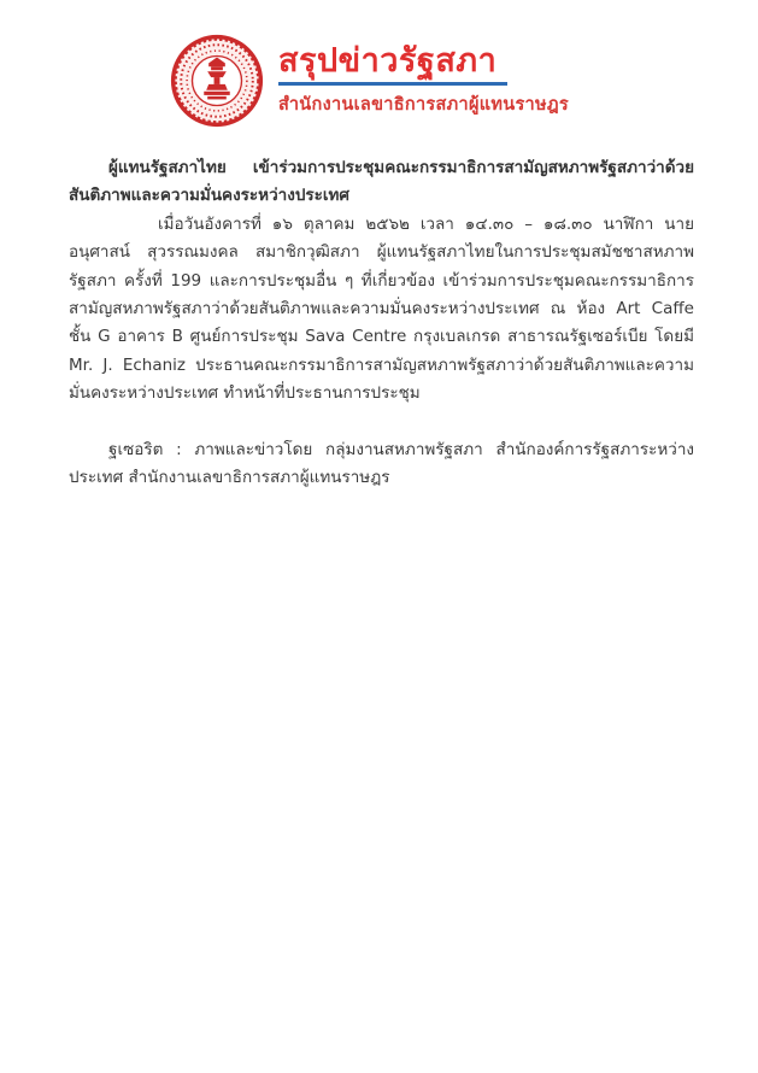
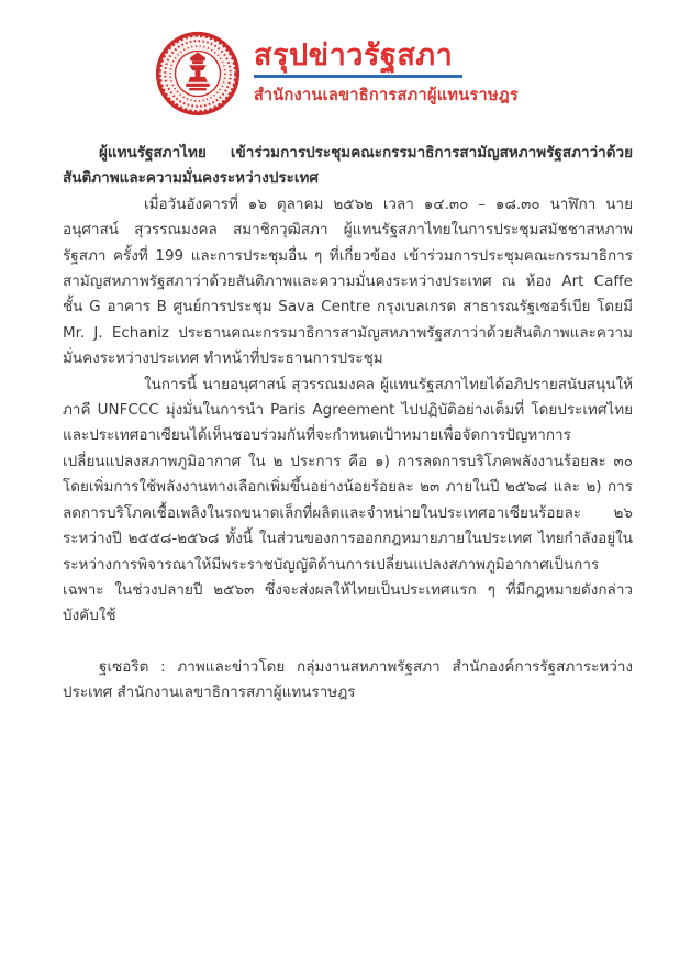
  สรุปข่าวรัฐสภา
  สำนักงานเลขาธิการสภาผู้แทนราษฎร
  ผู้แทนรัฐสภาไทย เข้าร่วมการประชุมคณะกรรมาธิการสามัญสหภาพรัฐสภาว่าด้วยสันติภาพและความมั่นคงระหว่างประเทศ
  เมื่อวันอังคารที่ ๑๖ ตุลาคม ๒๕๖๒ เวลา ๑๔.๓๐ – ๑๘.๓๐ นาฬิกา นายอนุศาสน์ สุวรรณมงคล สมาชิกวุฒิสภา ผู้แทนรัฐสภาไทยในการประชุมสมัชชาสหภาพรัฐสภา ครั้งที่ 199 และการประชุมอื่น ๆ ที่เกี่ยวข้อง เข้าร่วมการประชุมคณะกรรมาธิการสามัญสหภาพรัฐสภาว่าด้วยสันติภาพและความมั่นคงระหว่างประเทศ ณ ห้อง Art Caffe ชั้น G อาคาร B ศูนย์การประชุม Sava Centre กรุงเบลเกรด สาธารณรัฐเซอร์เบีย โดยมี Mr. J. Echaniz ประธานคณะกรรมาธิการสามัญสหภาพรัฐสภาว่าด้วยสันติภาพและความมั่นคงระหว่างประเทศ ทำหน้าที่ประธานการประชุม
+ ในการนี้ นายอนุศาสน์ สุวรรณมงคล ผู้แทนรัฐสภาไทยได้อภิปรายสนับสนุนให้ภาคี UNFCCC มุ่งมั่นในการนำ Paris Agreement ไปปฏิบัติอย่างเต็มที่ โดยประเทศไทยและประเทศอาเซียนได้เห็นชอบร่วมกันที่จะกำหนดเป้าหมายเพื่อจัดการปัญหาการเปลี่ยนแปลงสภาพภูมิอากาศ ใน ๒ ประการ คือ ๑) การลดการบริโภคพลังงานร้อยละ ๓๐ โดยเพิ่มการใช้พลังงานทางเลือกเพิ่มขึ้นอย่างน้อยร้อยละ ๒๓ ภายในปี ๒๕๖๘ และ ๒) การลดการบริโภคเชื้อเพลิงในรถขนาดเล็กที่ผลิตและจำหน่ายในประเทศอาเซียนร้อยละ ๒๖ ระหว่างปี ๒๕๕๘-๒๕๖๘ ทั้งนี้ ในส่วนของการออกกฎหมายภายในประเทศ ไทยกำลังอยู่ในระหว่างการพิจารณาให้มีพระราชบัญญัติด้านการเปลี่ยนแปลงสภาพภูมิอากาศเป็นการเฉพาะ ในช่วงปลายปี ๒๕๖๓ ซึ่งจะส่งผลให้ไทยเป็นประเทศแรก ๆ ที่มีกฎหมายดังกล่าวบังคับใช้
  ฐเซอริต : ภาพและข่าวโดย กลุ่มงานสหภาพรัฐสภา สำนักองค์การรัฐสภาระหว่างประเทศ สำนักงานเลขาธิการสภาผู้แทนราษฎร
